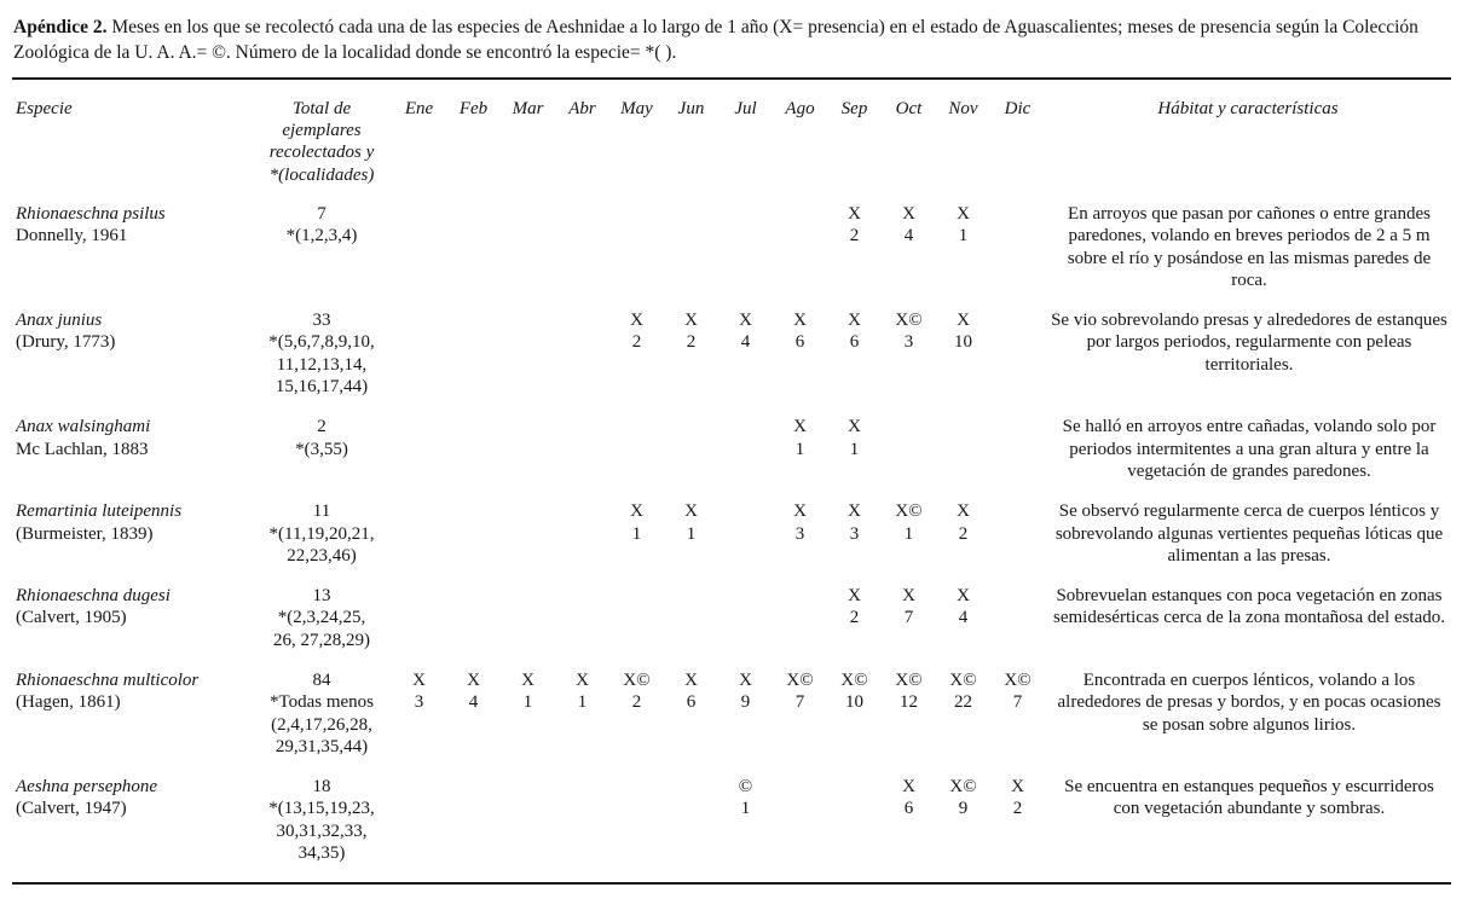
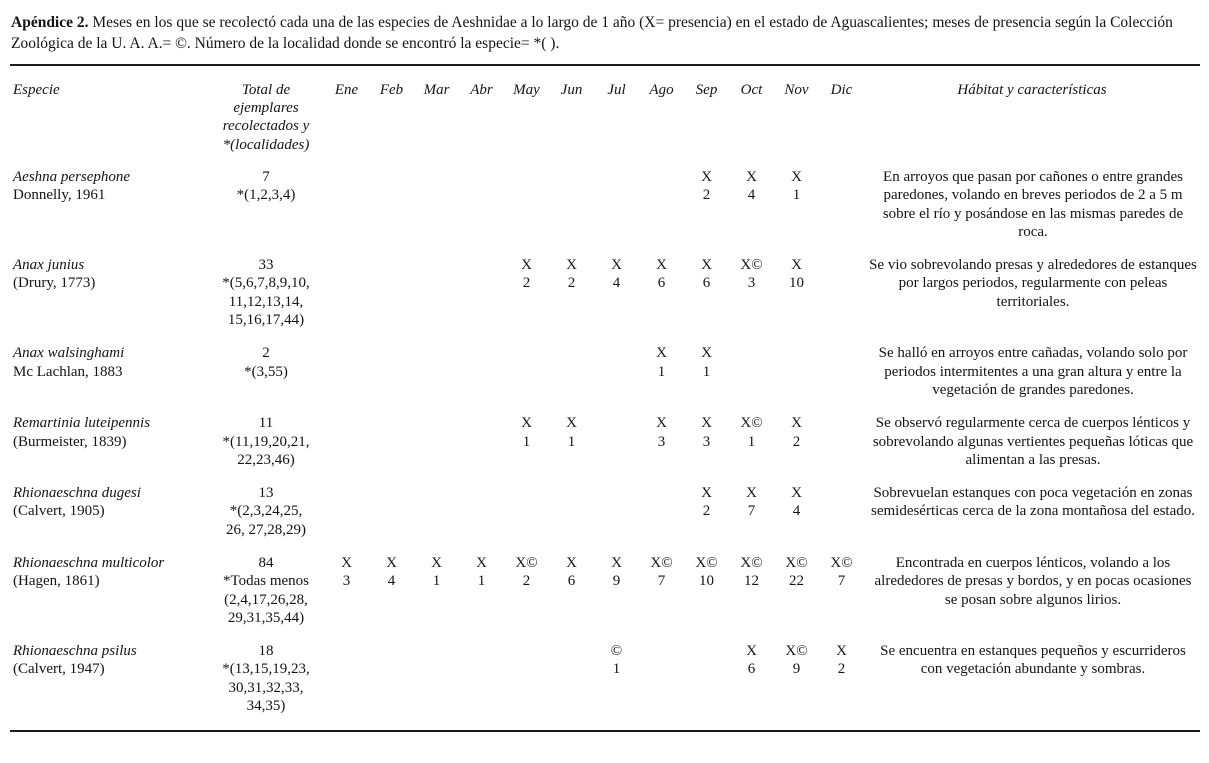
  Apéndice 2. Meses en los que se recolectó cada una de las especies de Aeshnidae a lo largo de 1 año (X= presencia) en el estado de Aguascalientes; meses de presencia según la Colección Zoológica de la U. A. A.= ©. Número de la localidad donde se encontró la especie= *( ).
  Especie	Total de ejemplares recolectados y *(localidades)	Ene	Feb	Mar	Abr	May	Jun	Jul	Ago	Sep	Oct	Nov	Dic	Hábitat y características
- Rhionaeschna psilusDonnelly, 1961	7 *(1,2,3,4)									X2	X4	X1		En arroyos que pasan por cañones o entre grandes paredones, volando en breves periodos de 2 a 5 m sobre el río y posándose en las mismas paredes de roca.
+ Aeshna persephoneDonnelly, 1961	7 *(1,2,3,4)									X2	X4	X1		En arroyos que pasan por cañones o entre grandes paredones, volando en breves periodos de 2 a 5 m sobre el río y posándose en las mismas paredes de roca.
  Anax junius(Drury, 1773)	33 *(5,6,7,8,9,10, 11,12,13,14, 15,16,17,44)					X2	X2	X4	X6	X6	X©3	X10		Se vio sobrevolando presas y alrededores de estanques por largos periodos, regularmente con peleas territoriales.
  Anax walsinghamiMc Lachlan, 1883	2 *(3,55)								X1	X1				Se halló en arroyos entre cañadas, volando solo por periodos intermitentes a una gran altura y entre la vegetación de grandes paredones.
  Remartinia luteipennis(Burmeister, 1839)	11 *(11,19,20,21, 22,23,46)					X1	X1		X3	X3	X©1	X2		Se observó regularmente cerca de cuerpos lénticos y sobrevolando algunas vertientes pequeñas lóticas que alimentan a las presas.
  Rhionaeschna dugesi(Calvert, 1905)	13 *(2,3,24,25, 26, 27,28,29)									X2	X7	X4		Sobrevuelan estanques con poca vegetación en zonas semidesérticas cerca de la zona montañosa del estado.
  Rhionaeschna multicolor(Hagen, 1861)	84 *Todas menos (2,4,17,26,28, 29,31,35,44)	X3	X4	X1	X1	X©2	X6	X9	X©7	X©10	X©12	X©22	X©7	Encontrada en cuerpos lénticos, volando a los alrededores de presas y bordos, y en pocas ocasiones se posan sobre algunos lirios.
- Aeshna persephone(Calvert, 1947)	18 *(13,15,19,23, 30,31,32,33, 34,35)							©1			X6	X©9	X2	Se encuentra en estanques pequeños y escurrideros con vegetación abundante y sombras.
+ Rhionaeschna psilus(Calvert, 1947)	18 *(13,15,19,23, 30,31,32,33, 34,35)							©1			X6	X©9	X2	Se encuentra en estanques pequeños y escurrideros con vegetación abundante y sombras.
